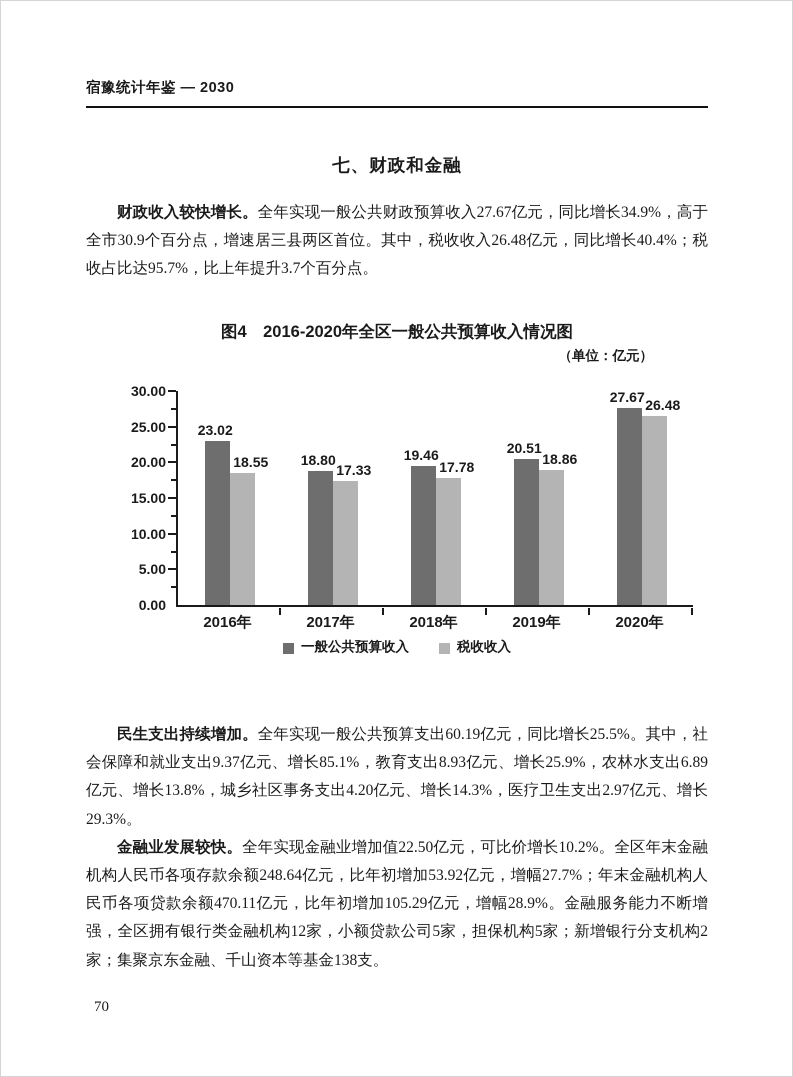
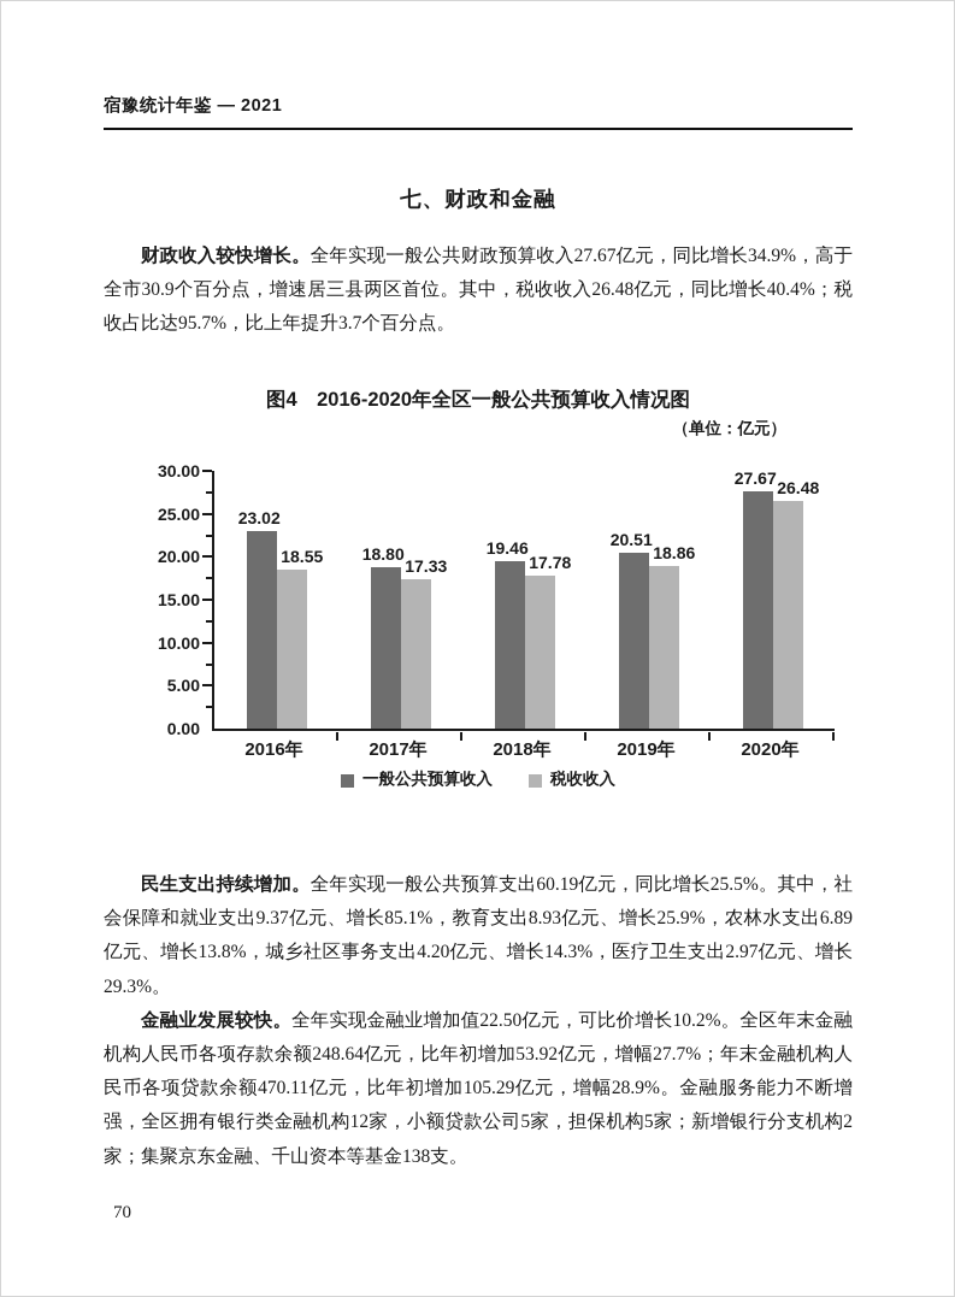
- 宿豫统计年鉴 — 2030
+ 宿豫统计年鉴 — 2021
  七、财政和金融
  财政收入较快增长。全年实现一般公共财政预算收入27.67亿元，同比增长34.9%，高于全市30.9个百分点，增速居三县两区首位。其中，税收收入26.48亿元，同比增长40.4%；税收占比达95.7%，比上年提升3.7个百分点。
  图4 2016-2020年全区一般公共预算收入情况图
  （单位：亿元）
  0.00
  5.00
  10.00
  15.00
  20.00
  25.00
  30.00
  23.02
  18.55
  18.80
  17.33
  19.46
  17.78
  20.51
  18.86
  27.67
  26.48
  2016年
  2017年
  2018年
  2019年
  2020年
  一般公共预算收入
  税收收入
  民生支出持续增加。全年实现一般公共预算支出60.19亿元，同比增长25.5%。其中，社会保障和就业支出9.37亿元、增长85.1%，教育支出8.93亿元、增长25.9%，农林水支出6.89亿元、增长13.8%，城乡社区事务支出4.20亿元、增长14.3%，医疗卫生支出2.97亿元、增长29.3%。
  金融业发展较快。全年实现金融业增加值22.50亿元，可比价增长10.2%。全区年末金融机构人民币各项存款余额248.64亿元，比年初增加53.92亿元，增幅27.7%；年末金融机构人民币各项贷款余额470.11亿元，比年初增加105.29亿元，增幅28.9%。金融服务能力不断增强，全区拥有银行类金融机构12家，小额贷款公司5家，担保机构5家；新增银行分支机构2家；集聚京东金融、千山资本等基金138支。
  70
